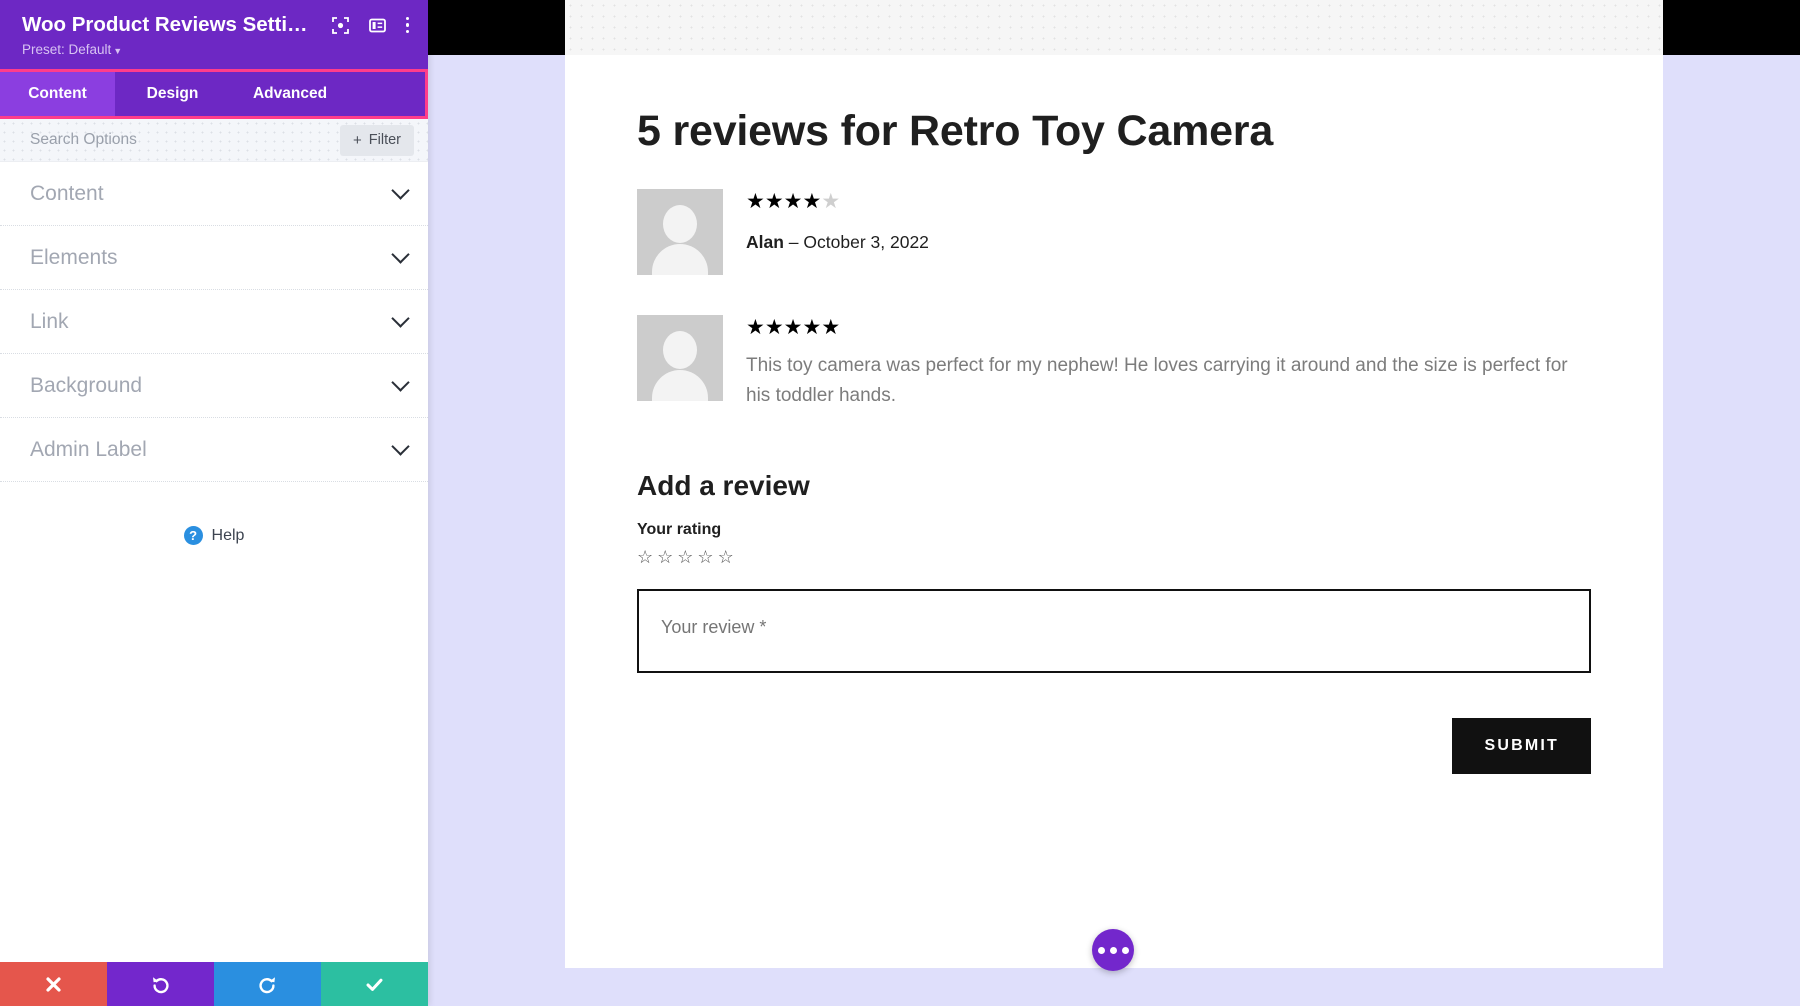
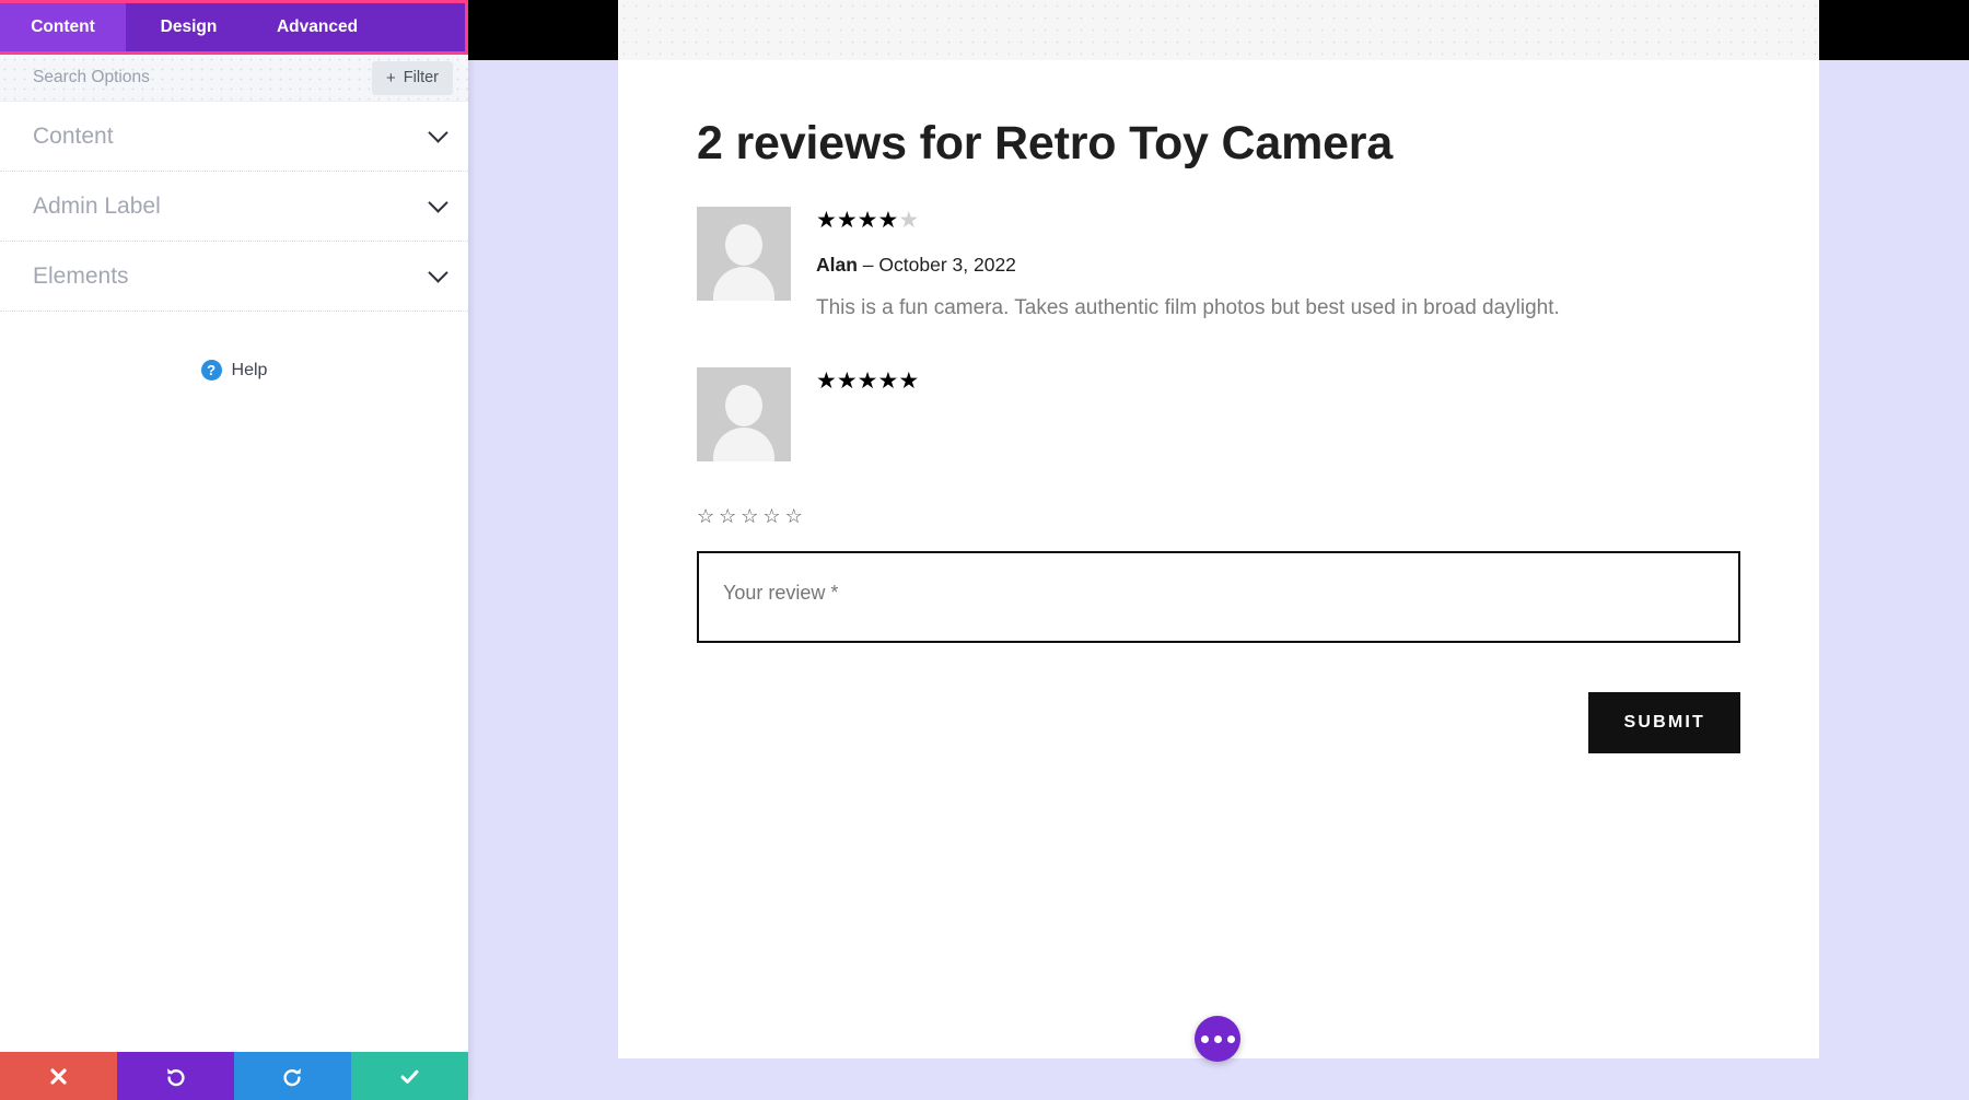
- 5 reviews for Retro Toy Camera
+ 2 reviews for Retro Toy Camera
  ★★★★★
  Alan – October 3, 2022
+ This is a fun camera. Takes authentic film photos but best used in broad daylight.
  ★★★★★
- This toy camera was perfect for my nephew! He loves carrying it around and the size is perfect for his toddler hands.
- Add a review
- Your rating
  ☆☆☆☆☆
  Your review *
  SUBMIT
- Woo Product Reviews Setti…
- Preset: Default ▼
  Content
  Design
  Advanced
  Search Options
  +
  Filter
  Content
- Elements
+ Admin Label
- Link
- Background
- Admin Label
+ Elements
  ?
  Help
